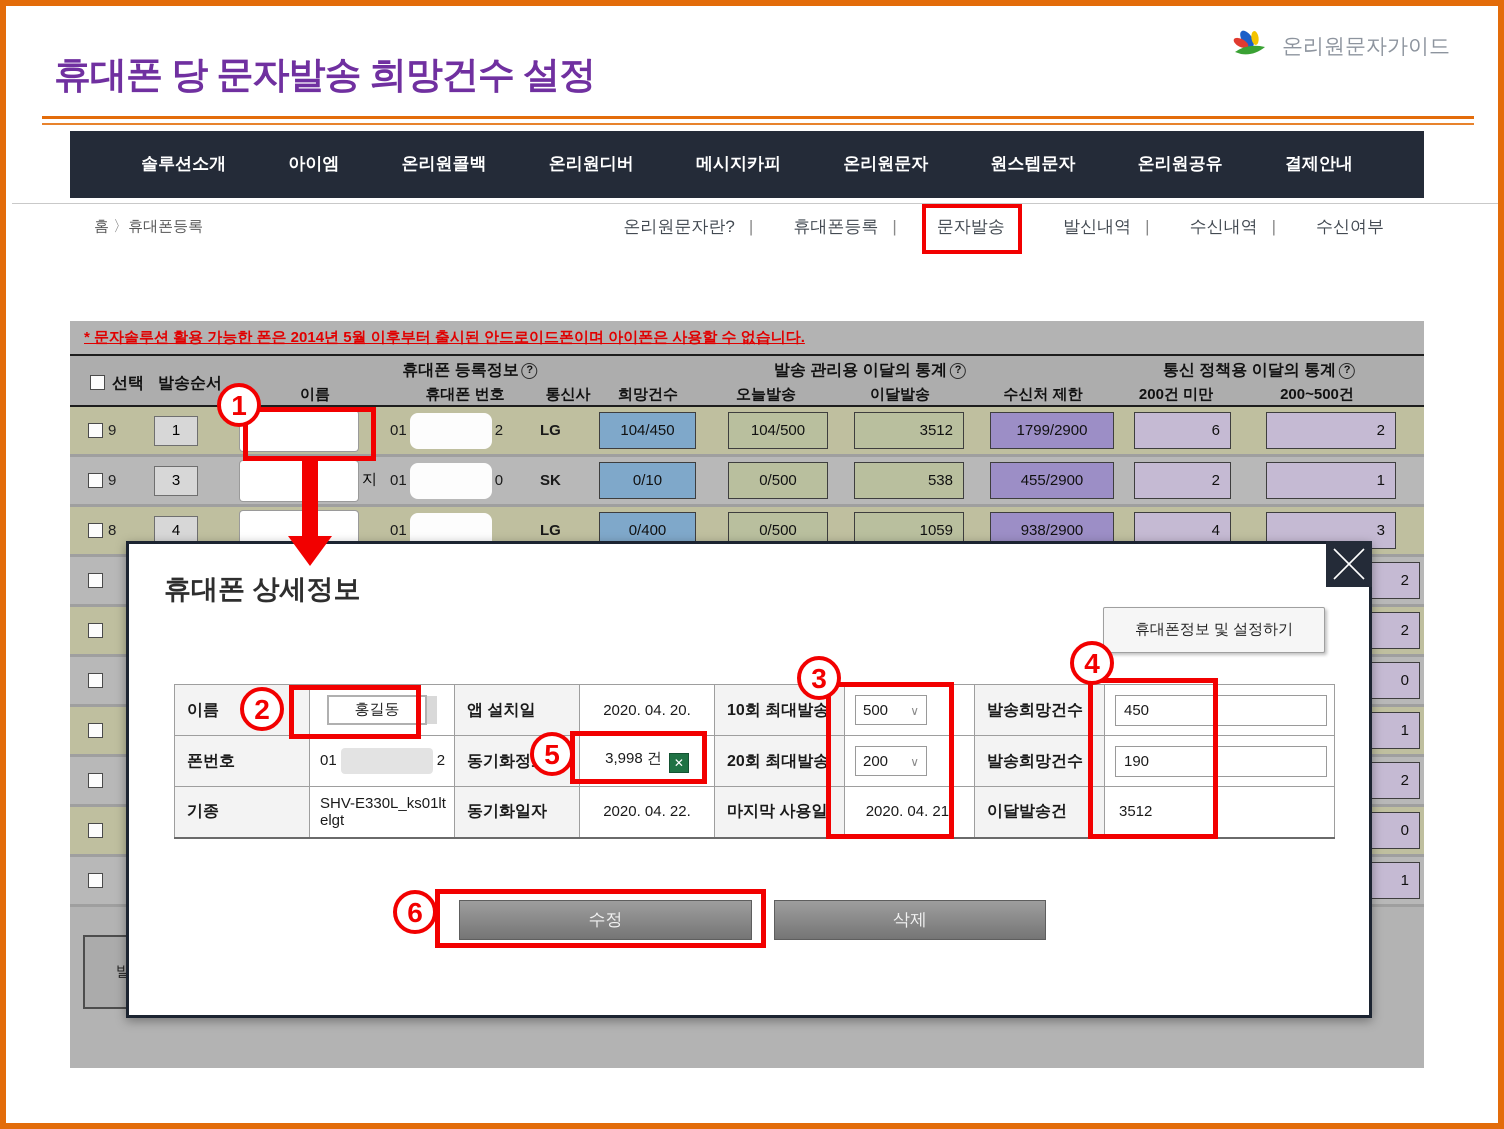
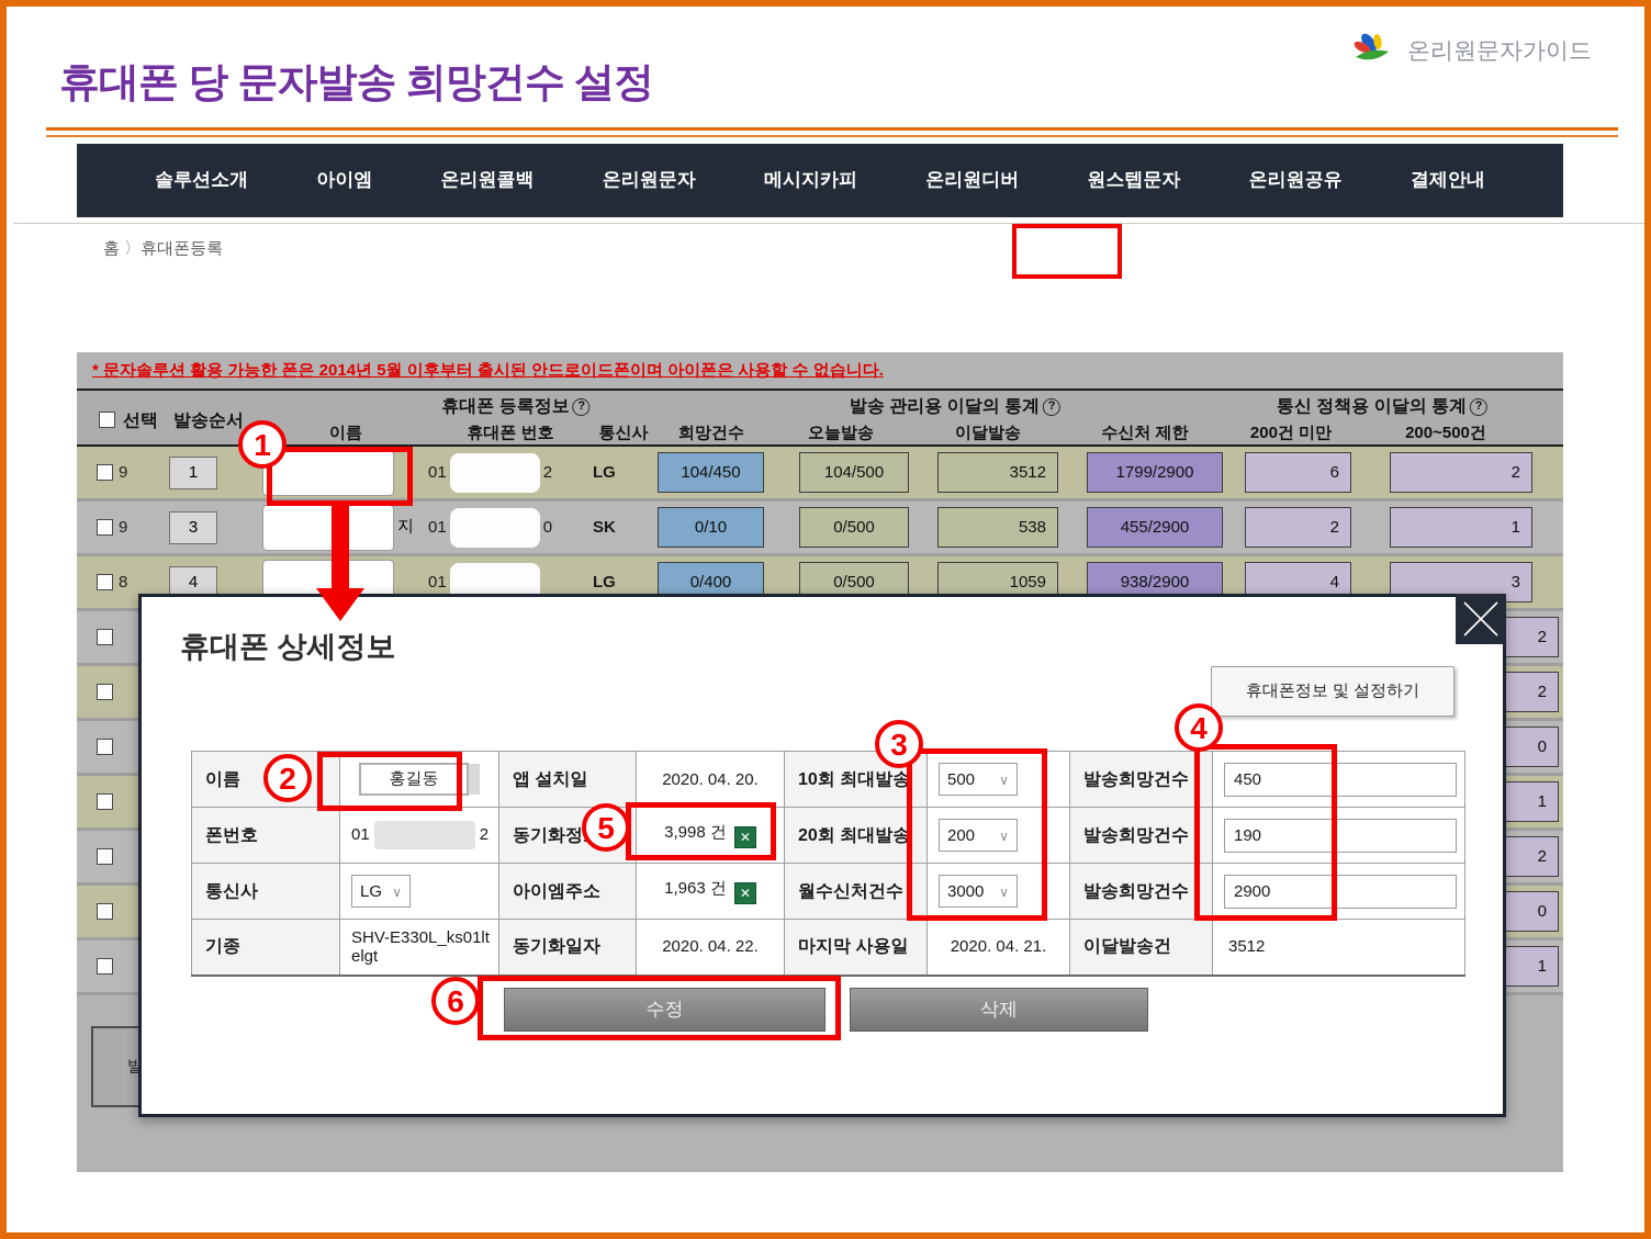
  휴대폰 당 문자발송 희망건수 설정
  온리원문자가이드
  솔루션소개
  아이엠
  온리원콜백
- 온리원디버
+ 온리원문자
  메시지카피
- 온리원문자
+ 온리원디버
  원스텝문자
  온리원공유
  결제안내
  홈 휴대폰등록
- 온리원문자란?
- 휴대폰등록
- 문자발송
- 발신내역
- 수신내역
- 수신여부
  * 문자솔루션 활용 가능한 폰은 2014년 5월 이후부터 출시된 안드로이드폰이며 아이폰은 사용할 수 없습니다.
  선택
  발송순서
  휴대폰 등록정보 ?
  발송 관리용 이달의 통계 ?
  통신 정책용 이달의 통계 ?
  이름
  휴대폰 번호
  통신사
  희망건수
  오늘발송
  이달발송
  수신처 제한
  200건 미만
  200~500건
  9
  1
  01
  2
  LG
  104/450
  104/500
  3512
  1799/2900
  6
  2
  9
  3
  지
  01
  0
  SK
  0/10
  0/500
  538
  455/2900
  2
  1
  8
  4
  01
  LG
  0/400
  0/500
  1059
  938/2900
  4
  3
  2
  2
  0
  1
  2
  0
  1
  휴대폰 상세정보
  휴대폰정보 및 설정하기
  이름	홍길동	앱 설치일	2020. 04. 20.	10회 최대발송	500	발송희망건수	450
  폰번호	01 2	동기화정	3,998 건	20회 최대발송	200	발송희망건수	190
+ 통신사	LG	아이엠주소	1,963 건	월수신처건수	3000	발송희망건수	2900
  기종	SHV-E330L_ks01ltelgt	동기화일자	2020. 04. 22.	마지막 사용일	2020. 04. 21.	이달발송건	3512
  수정
  삭제
  1
  2
  3
  4
  5
  6
